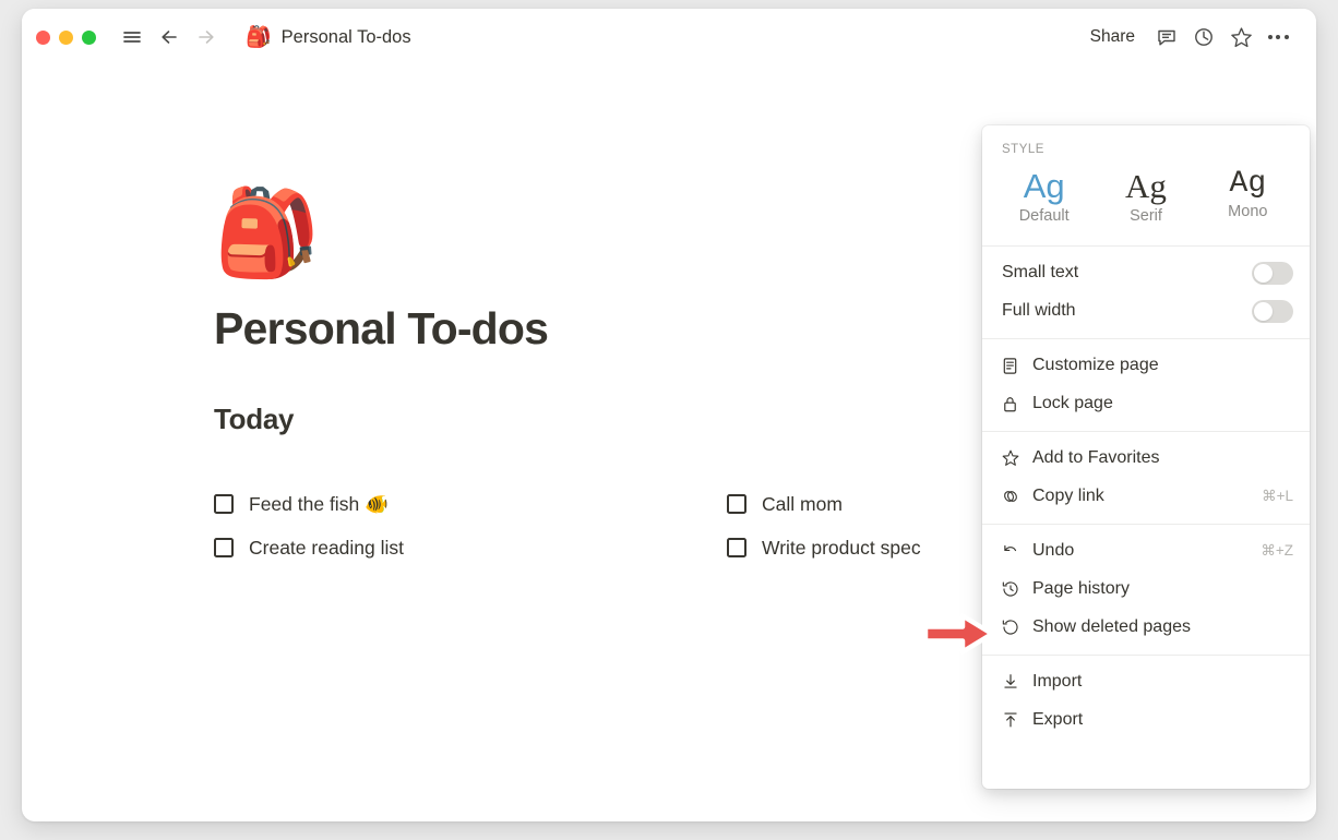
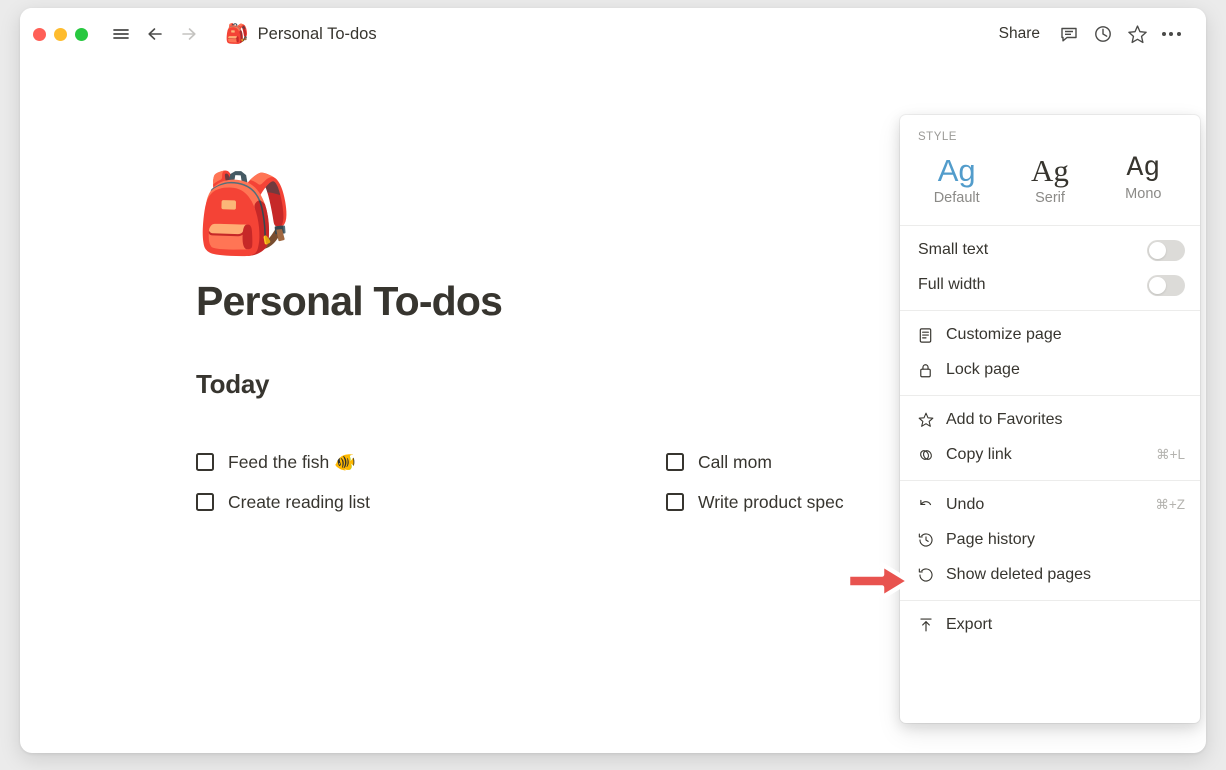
  🎒
  Personal To-dos
  Share
  🎒
  Personal To-dos
  Today
  Feed the fish 🐠
  Create reading list
  Call mom
  Write product spec
  STYLE
  Ag
  Default
  Ag
  Serif
  Ag
  Mono
  Small text
  Full width
  Customize page
  Lock page
  Add to Favorites
  Copy link
  ⌘+L
  Undo
  ⌘+Z
  Page history
  Show deleted pages
- Import
  Export
